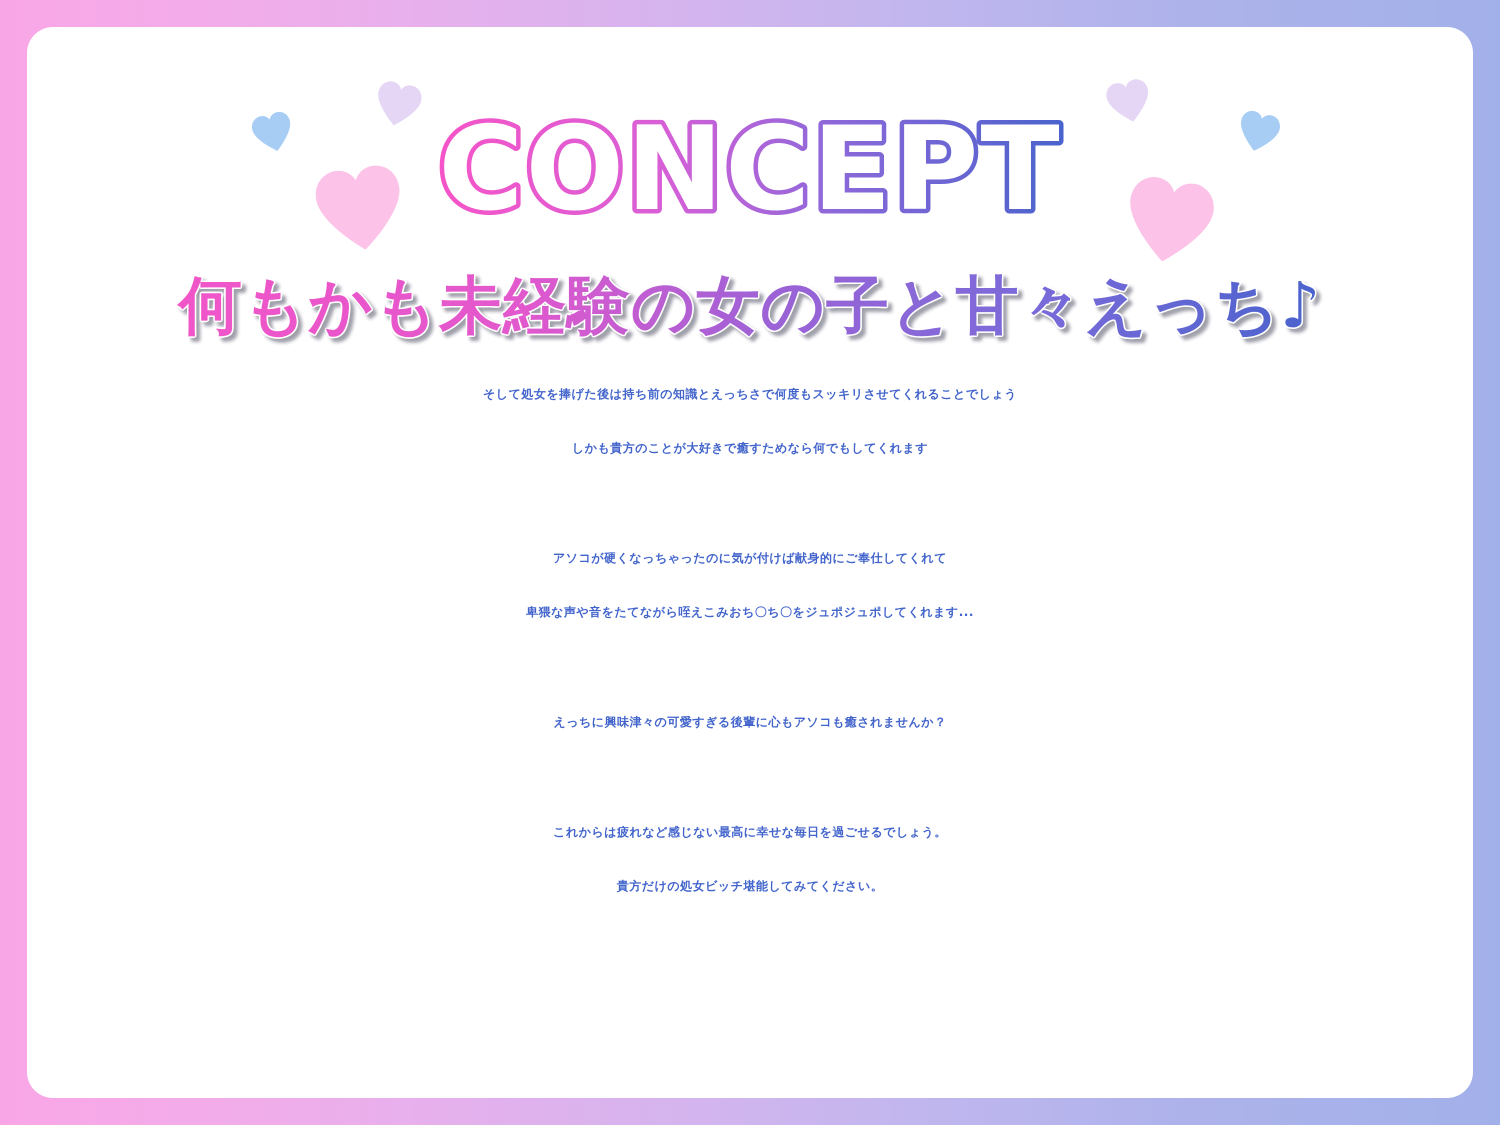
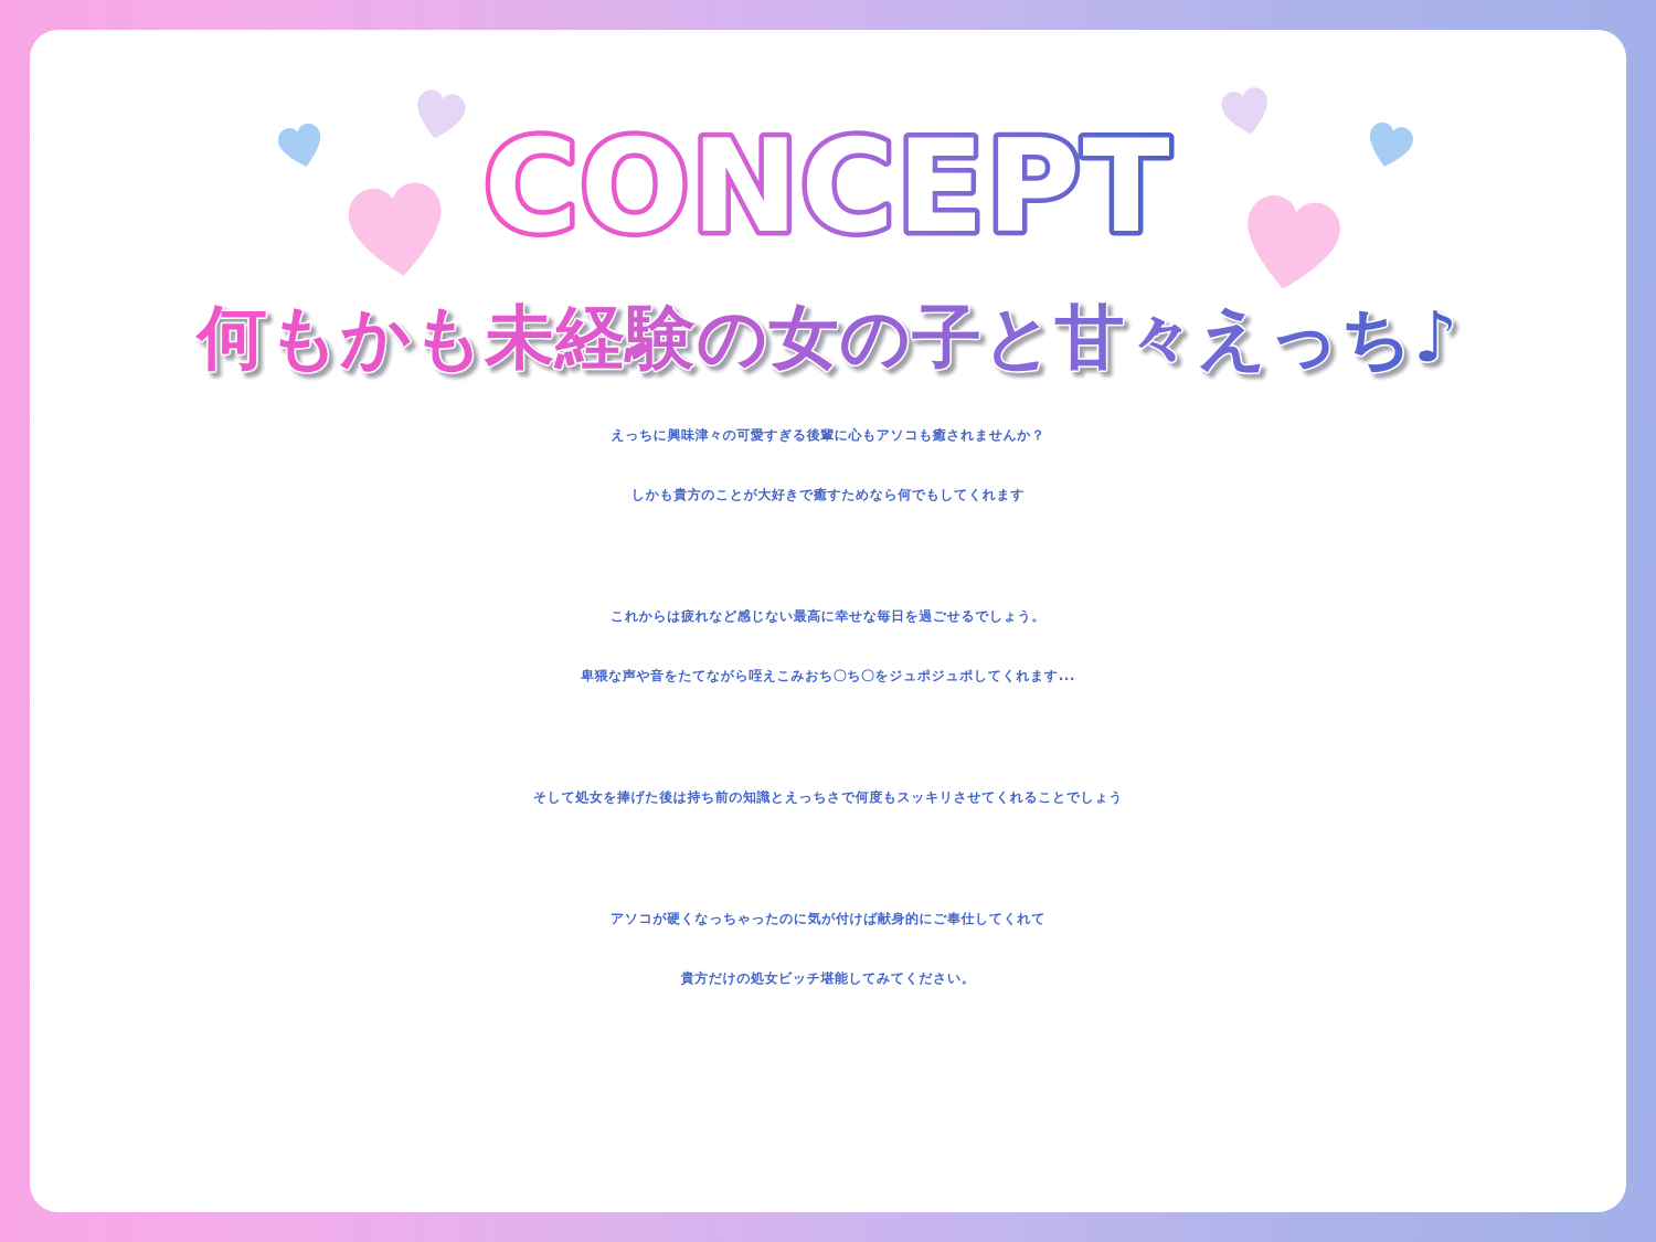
  CONCEPT
  何もかも未経験の女の子と甘々えっち♪
- そして処女を捧げた後は持ち前の知識とえっちさで何度もスッキリさせてくれることでしょう
+ えっちに興味津々の可愛すぎる後輩に心もアソコも癒されませんか？
  しかも貴方のことが大好きで癒すためなら何でもしてくれます
- アソコが硬くなっちゃったのに気が付けば献身的にご奉仕してくれて
+ これからは疲れなど感じない最高に幸せな毎日を過ごせるでしょう。
  卑猥な声や音をたてながら咥えこみおち〇ち〇をジュポジュポしてくれます...
- えっちに興味津々の可愛すぎる後輩に心もアソコも癒されませんか？
+ そして処女を捧げた後は持ち前の知識とえっちさで何度もスッキリさせてくれることでしょう
- これからは疲れなど感じない最高に幸せな毎日を過ごせるでしょう。
+ アソコが硬くなっちゃったのに気が付けば献身的にご奉仕してくれて
  貴方だけの処女ビッチ堪能してみてください。
